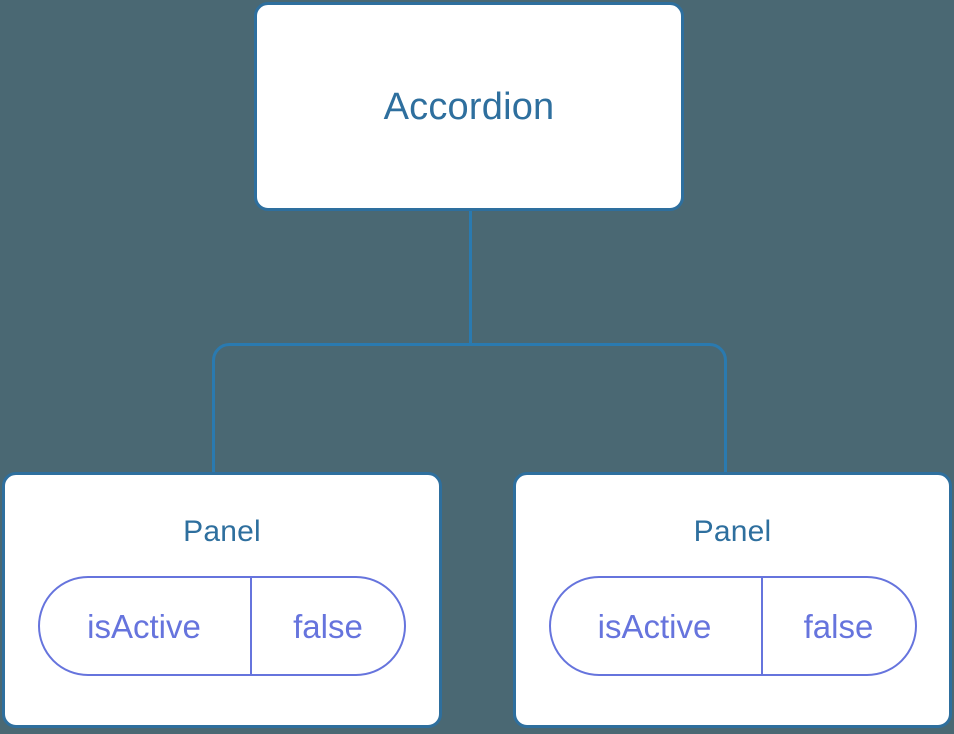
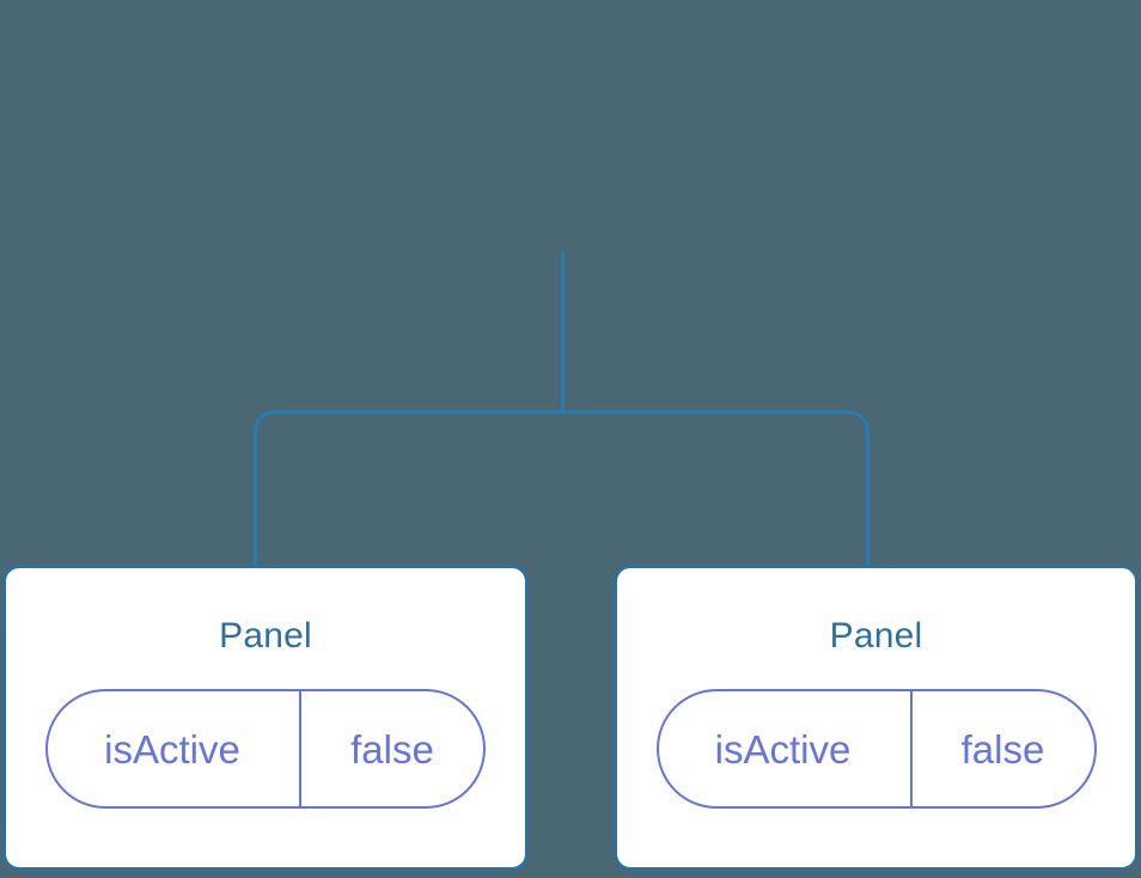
- Accordion
  Panel
  isActive
  false
  Panel
  isActive
  false
